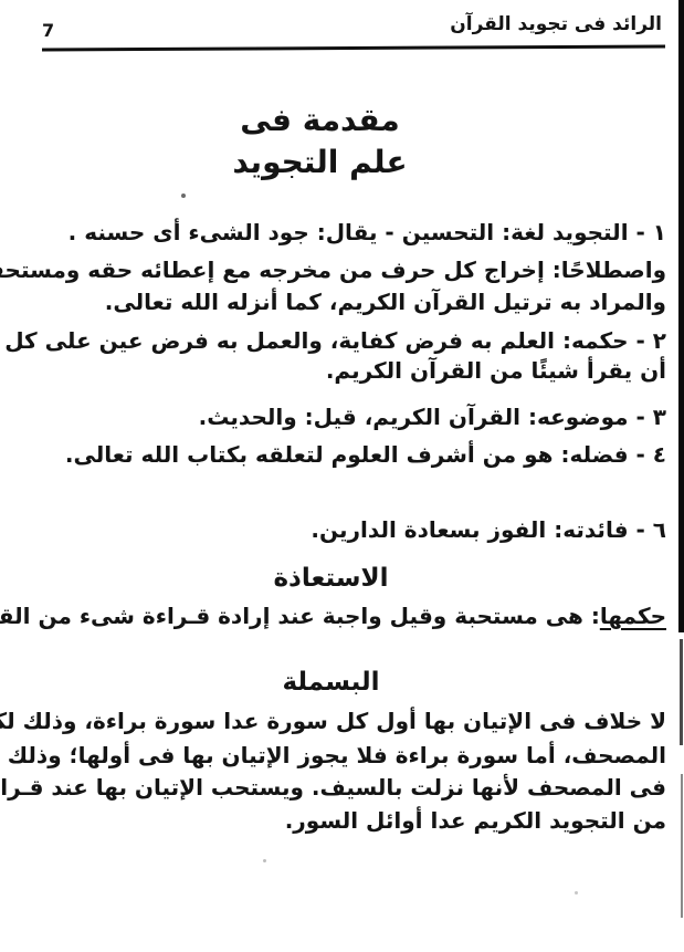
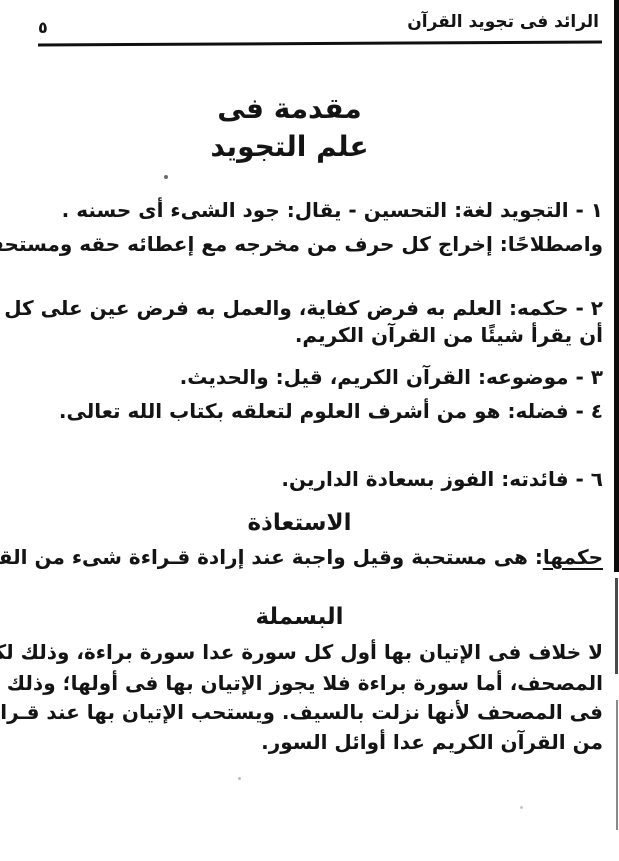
  الرائد فى تجويد القرآن
- 7
+ ٥
  مقدمة فى
  علم التجويد
  ١ - التجويد لغة: التحسين - يقال: جود الشىء أى حسنه .
  واصطلاحًا: إخراج كل حرف من مخرجه مع إعطائه حقه ومستح
- والمراد به ترتيل القرآن الكريم، كما أنزله الله تعالى.
  ٢ - حكمه: العلم به فرض كفاية، والعمل به فرض عين على كل
  أن يقرأ شيئًا من القرآن الكريم.
  ٣ - موضوعه: القرآن الكريم، قيل: والحديث.
  ٤ - فضله: هو من أشرف العلوم لتعلقه بكتاب الله تعالى.
  ٦ - فائدته: الفوز بسعادة الدارين.
  الاستعاذة
  حكمها: هى مستحبة وقيل واجبة عند إرادة قـراءة شىء من الق
  البسملة
  لا خلاف فى الإتيان بها أول كل سورة عدا سورة براءة، وذلك لك
  المصحف، أما سورة براءة فلا يجوز الإتيان بها فى أولها؛ وذلك
  فى المصحف لأنها نزلت بالسيف. ويستحب الإتيان بها عند قـرا
- من التجويد الكريم عدا أوائل السور.
+ من القرآن الكريم عدا أوائل السور.
